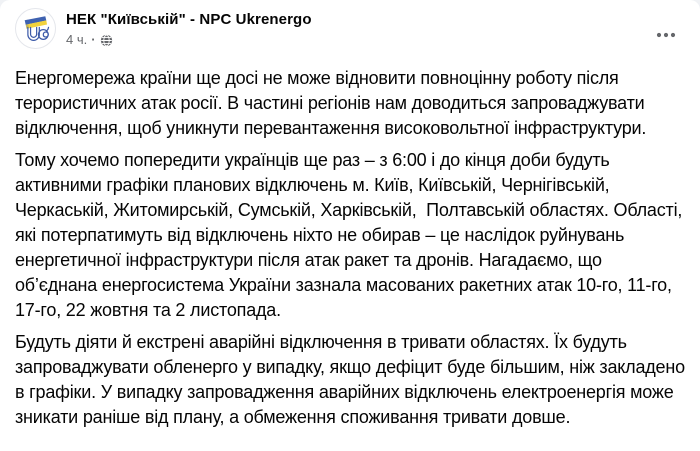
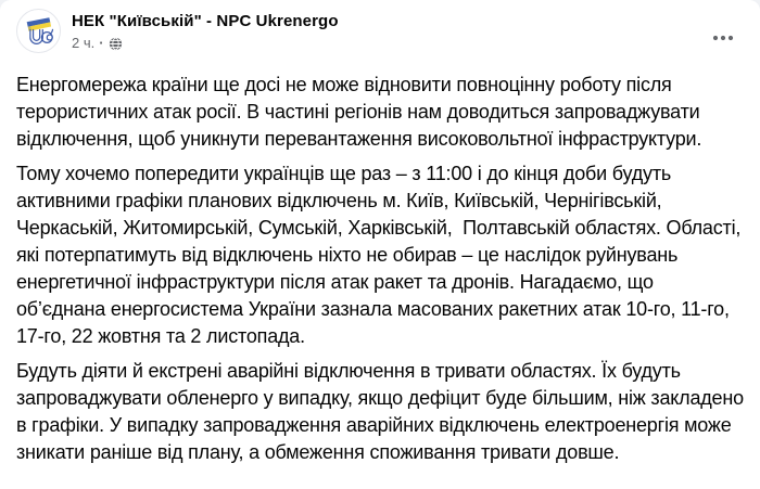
  НЕК "Київській" - NPC Ukrenergo
- 4 ч.
+ 2 ч.
  ·
  Енергомережа країни ще досі не може відновити повноцінну роботу після терористичних атак росії. В частині регіонів нам доводиться запроваджувати відключення, щоб уникнути перевантаження високовольтної інфраструктури.
- Тому хочемо попередити українців ще раз – з 6:00 і до кінця доби будуть активними графіки планових відключень м. Київ, Київській, Чернігівській, Черкаській, Житомирській, Сумській, Харківській, Полтавській областях. Області, які потерпатимуть від відключень ніхто не обирав – це наслідок руйнувань енергетичної інфраструктури після атак ракет та дронів. Нагадаємо, що об’єднана енергосистема України зазнала масованих ракетних атак 10-го, 11-го, 17-го, 22 жовтня та 2 листопада.
+ Тому хочемо попередити українців ще раз – з 11:00 і до кінця доби будуть активними графіки планових відключень м. Київ, Київській, Чернігівській, Черкаській, Житомирській, Сумській, Харківській, Полтавській областях. Області, які потерпатимуть від відключень ніхто не обирав – це наслідок руйнувань енергетичної інфраструктури після атак ракет та дронів. Нагадаємо, що об’єднана енергосистема України зазнала масованих ракетних атак 10-го, 11-го, 17-го, 22 жовтня та 2 листопада.
  Будуть діяти й екстрені аварійні відключення в тривати областях. Їх будуть запроваджувати обленерго у випадку, якщо дефіцит буде більшим, ніж закладено в графіки. У випадку запровадження аварійних відключень електроенергія може зникати раніше від плану, а обмеження споживання тривати довше.
